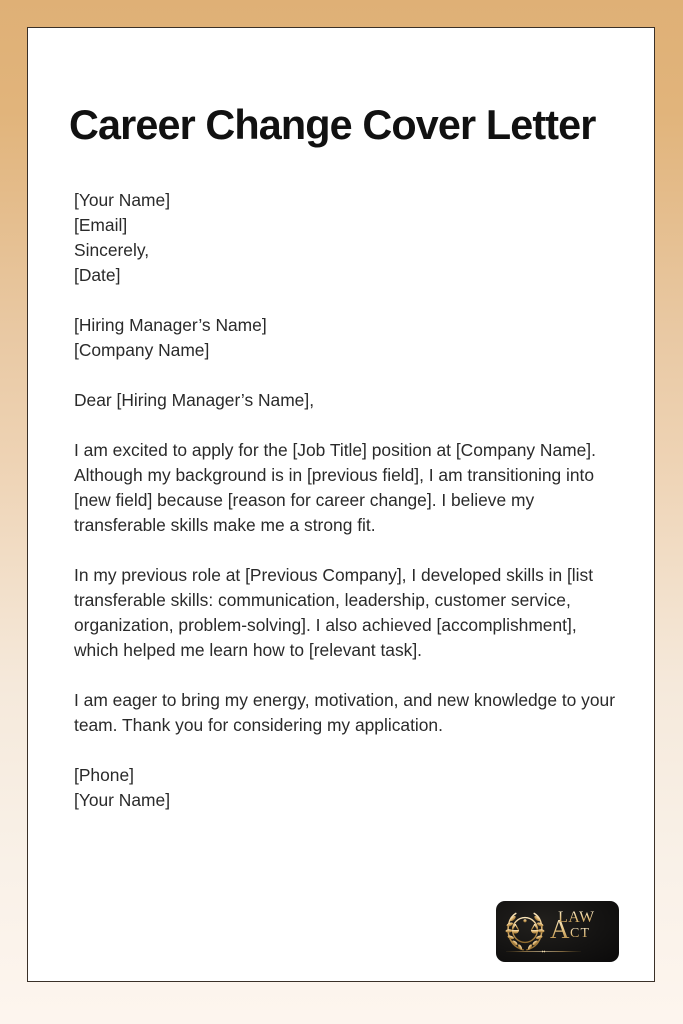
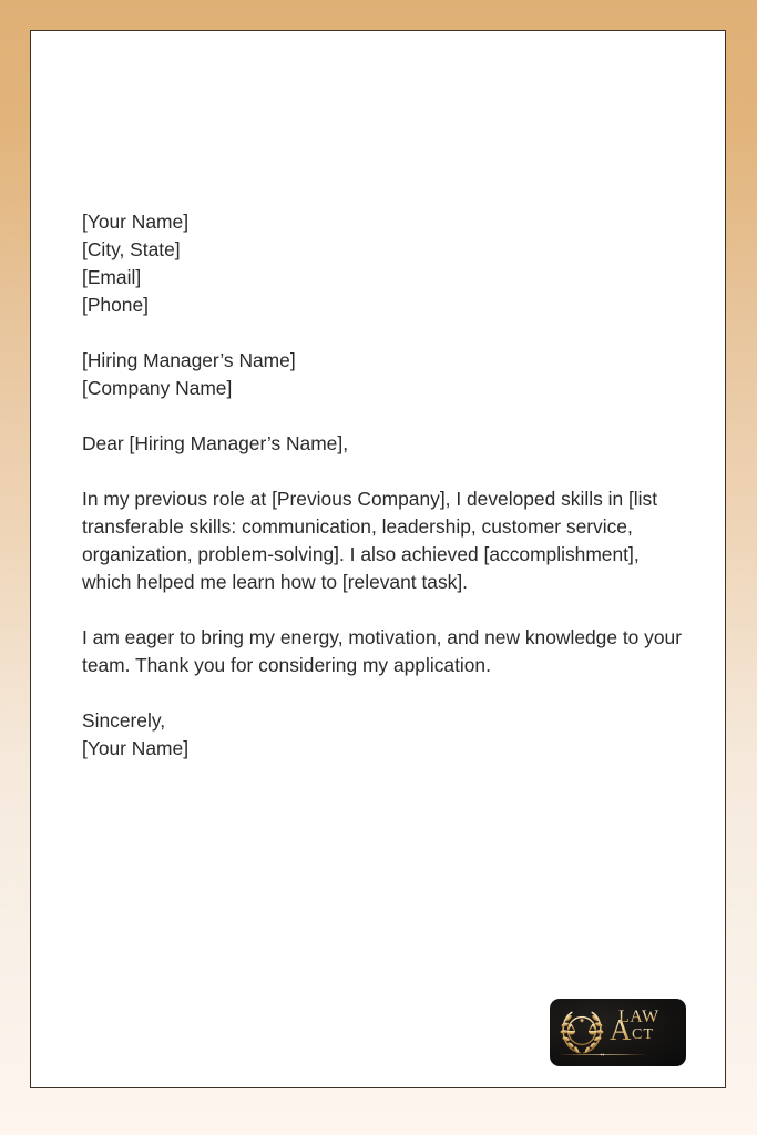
- Career Change Cover Letter
  [Your Name]
+ [City, State]
  [Email]
- Sincerely,
+ [Phone]
- [Date]
  [Hiring Manager’s Name]
  [Company Name]
  Dear [Hiring Manager’s Name],
- I am excited to apply for the [Job Title] position at [Company Name]. Although my background is in [previous field], I am transitioning into [new field] because [reason for career change]. I believe my transferable skills make me a strong fit.
  In my previous role at [Previous Company], I developed skills in [list transferable skills: communication, leadership, customer service, organization, problem-solving]. I also achieved [accomplishment], which helped me learn how to [relevant task].
  I am eager to bring my energy, motivation, and new knowledge to your team. Thank you for considering my application.
- [Phone]
+ Sincerely,
  [Your Name]
  A
  LAW
  CT
